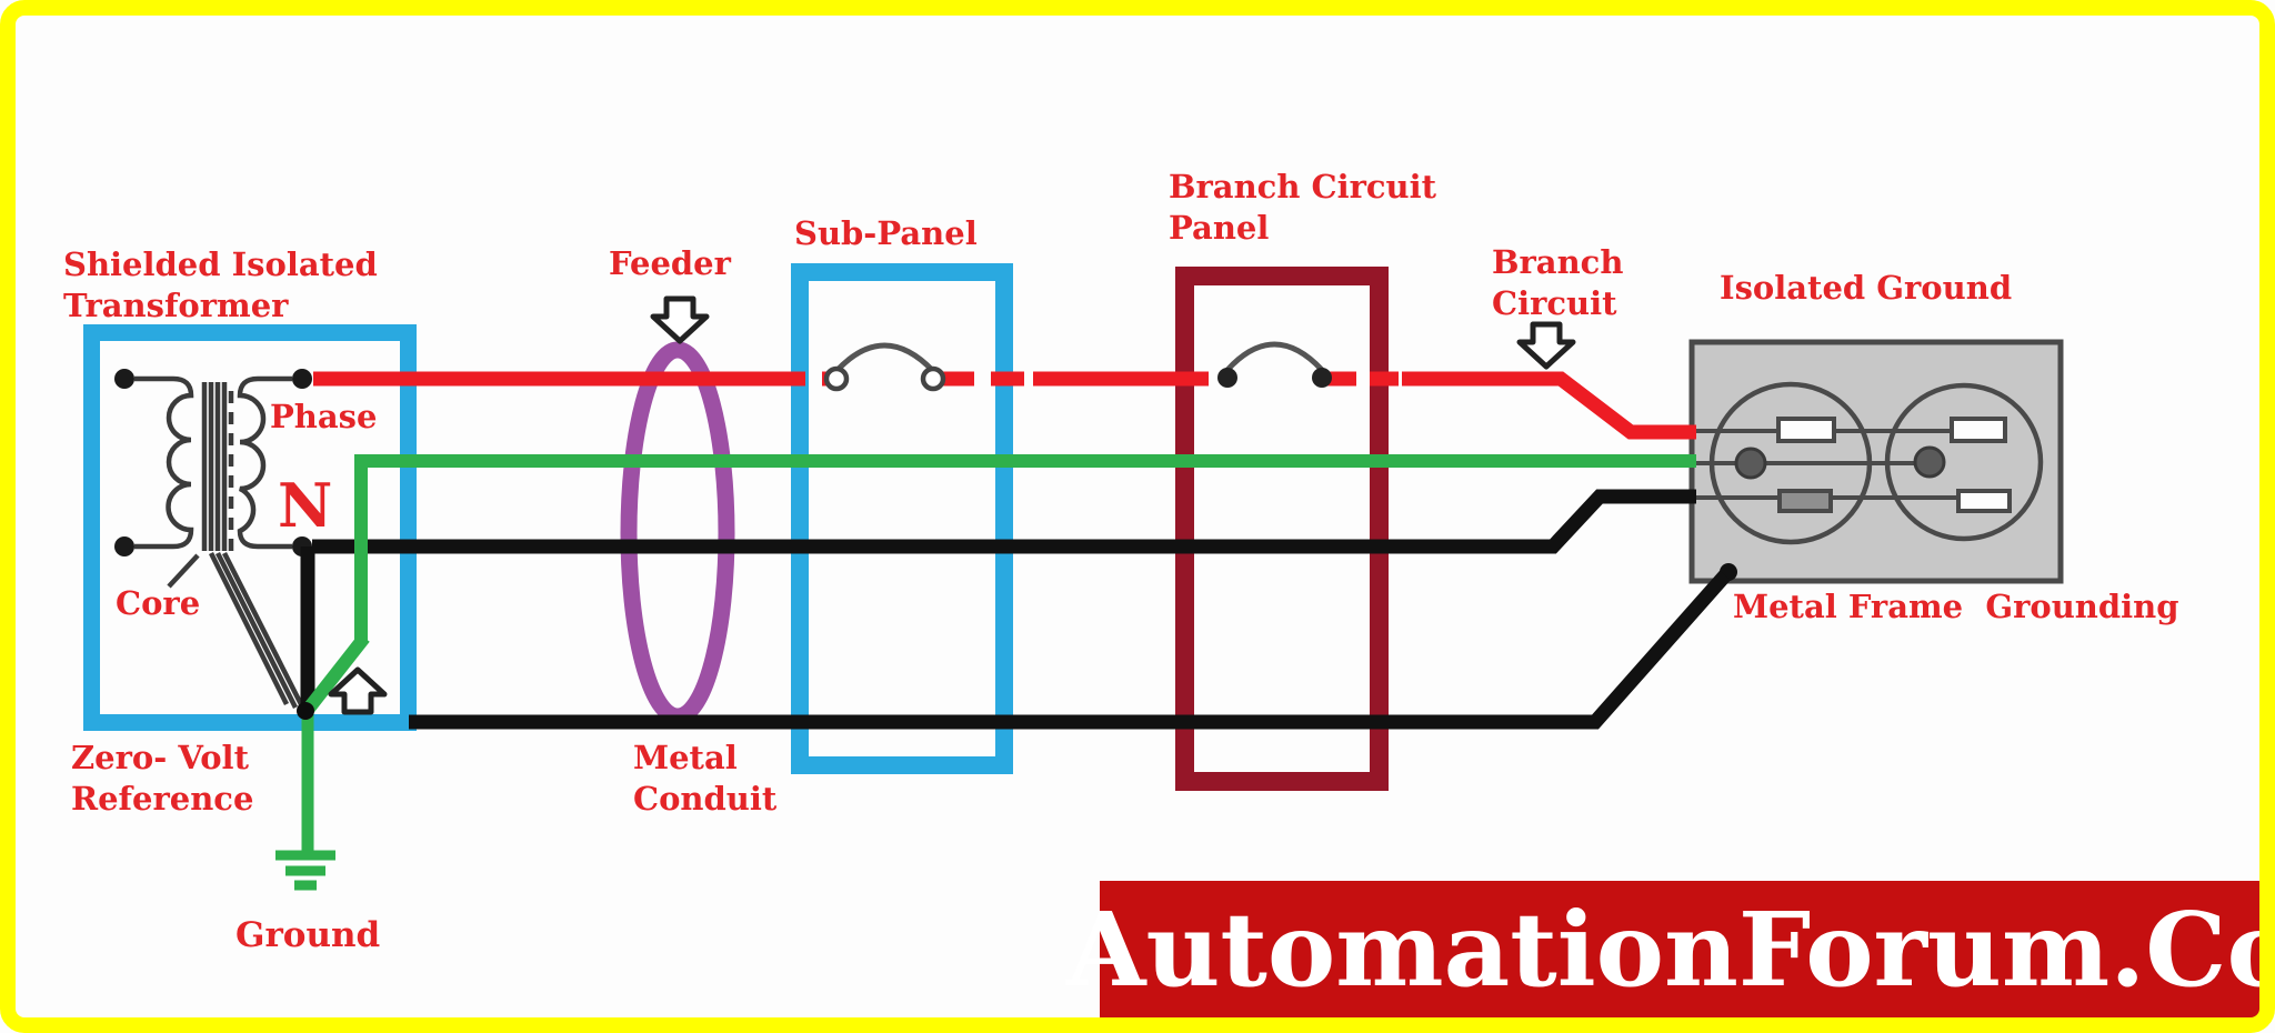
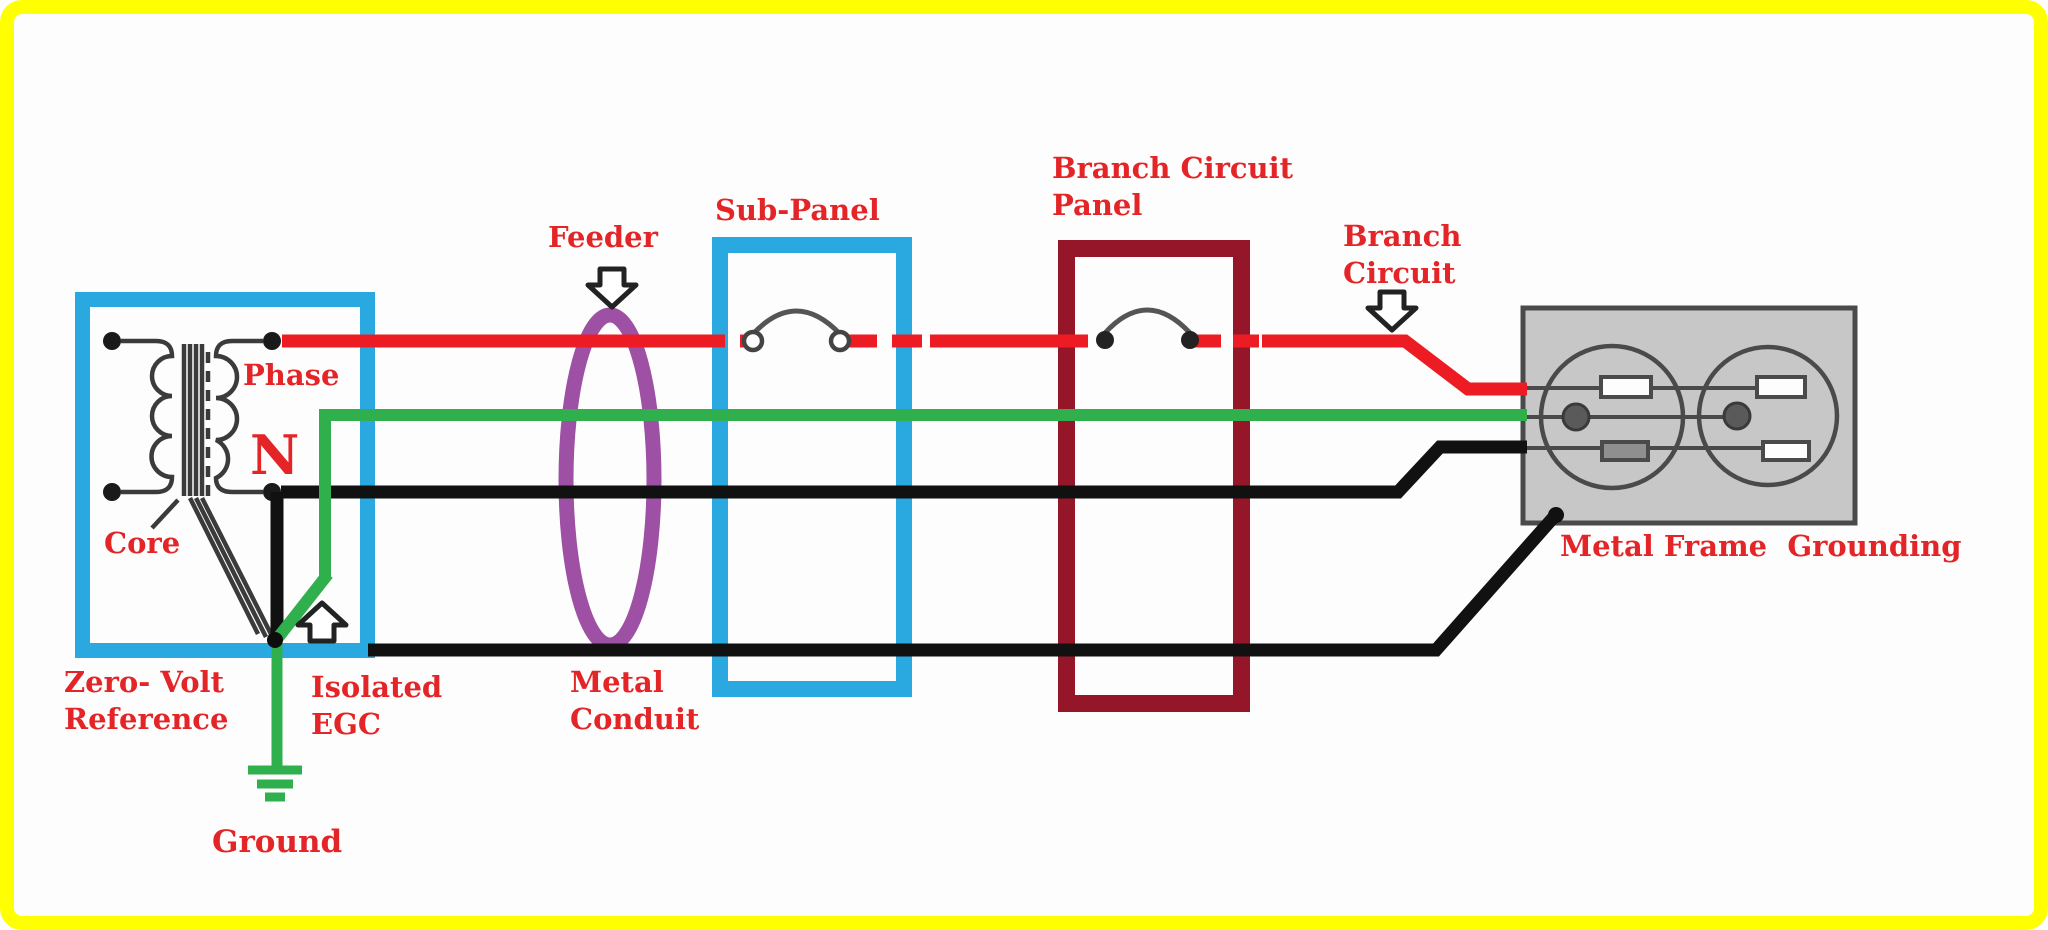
- Shielded Isolated
- Transformer
  Phase
  N
  Core
  Zero- Volt
  Reference
+ Isolated
+ EGC
  Ground
  Feeder
  Metal
  Conduit
  Sub-Panel
  Branch Circuit
  Panel
  Branch
  Circuit
- Isolated Ground
  Metal Frame Grounding
- AutomationForum.Co
